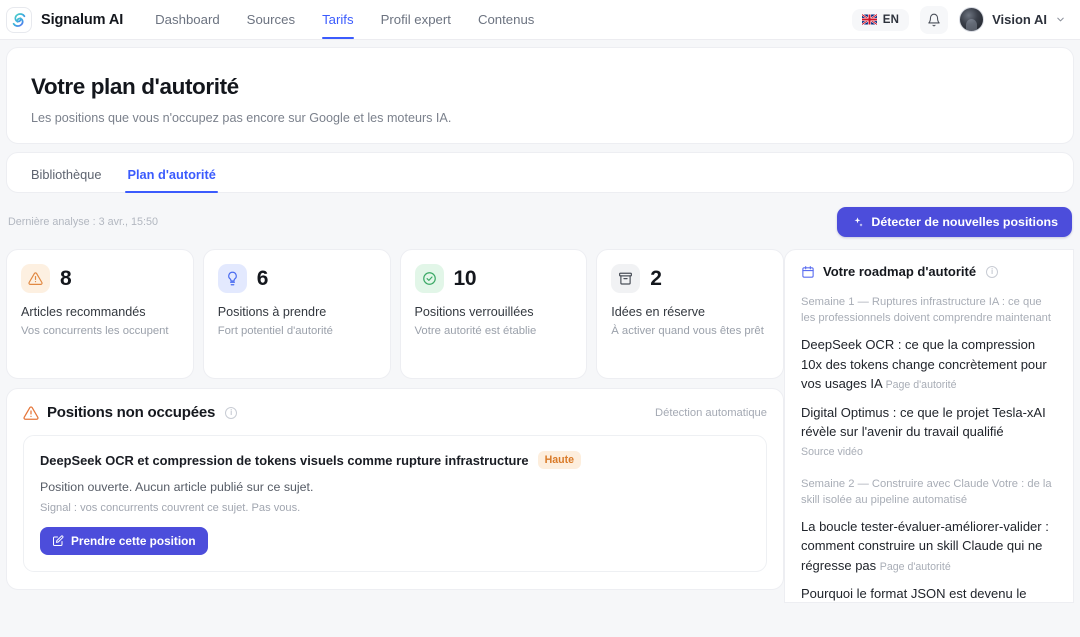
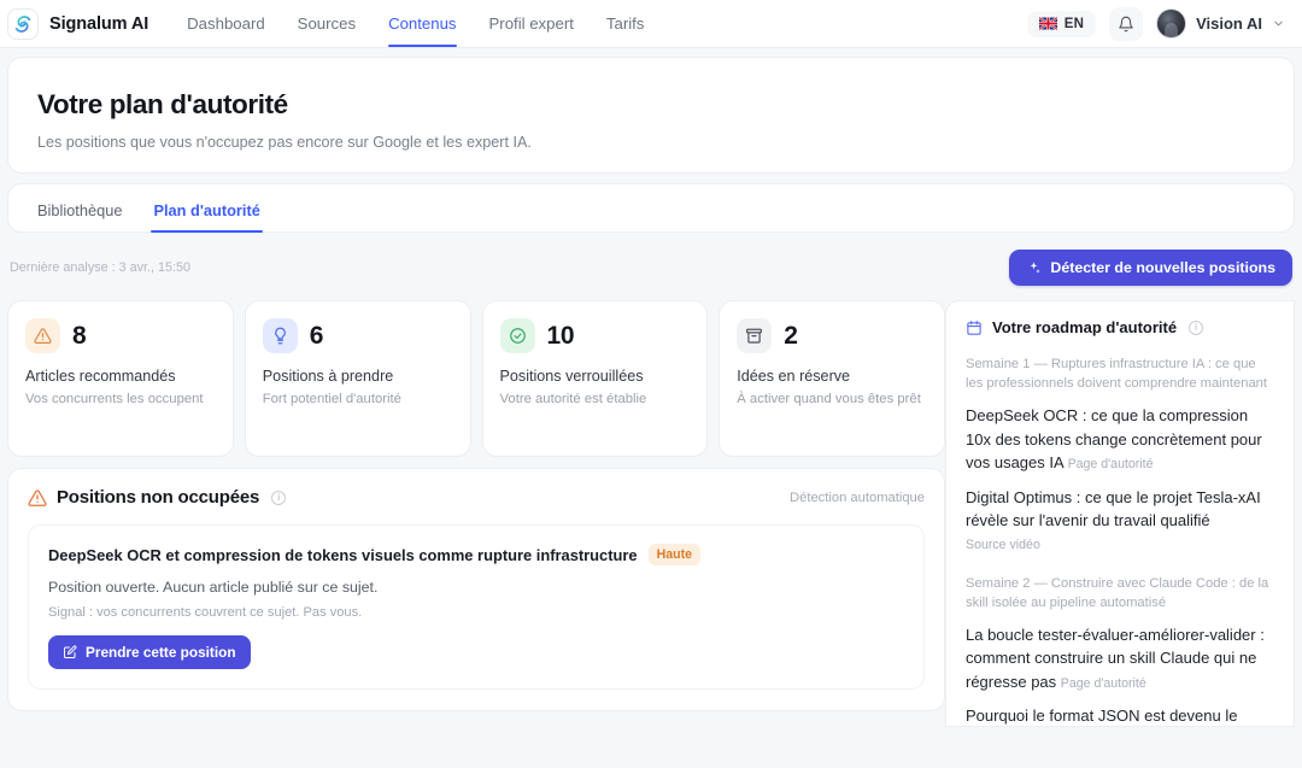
  Signalum AI
  Dashboard
  Sources
- Tarifs
+ Contenus
  Profil expert
- Contenus
+ Tarifs
  EN
  Vision AI
  Votre plan d'autorité
- Les positions que vous n'occupez pas encore sur Google et les moteurs IA.
+ Les positions que vous n'occupez pas encore sur Google et les expert IA.
  Bibliothèque
  Plan d'autorité
  Dernière analyse : 3 avr., 15:50
  Détecter de nouvelles positions
  8
  Articles recommandés
  Vos concurrents les occupent
  6
  Positions à prendre
  Fort potentiel d'autorité
  10
  Positions verrouillées
  Votre autorité est établie
  2
  Idées en réserve
  À activer quand vous êtes prêt
  Positions non occupées
  i
  Détection automatique
  DeepSeek OCR et compression de tokens visuels comme rupture infrastructure
  Haute
  Position ouverte. Aucun article publié sur ce sujet.
  Signal : vos concurrents couvrent ce sujet. Pas vous.
  Prendre cette position
  Votre roadmap d'autorité
  i
  Semaine 1 — Ruptures infrastructure IA : ce que les professionnels doivent comprendre maintenant
  DeepSeek OCR : ce que la compression 10x des tokens change concrètement pour vos usages IA Page d'autorité
  Digital Optimus : ce que le projet Tesla-xAI révèle sur l'avenir du travail qualifié Source vidéo
- Semaine 2 — Construire avec Claude Votre : de la skill isolée au pipeline automatisé
+ Semaine 2 — Construire avec Claude Code : de la skill isolée au pipeline automatisé
  La boucle tester-évaluer-améliorer-valider : comment construire un skill Claude qui ne régresse pas Page d'autorité
